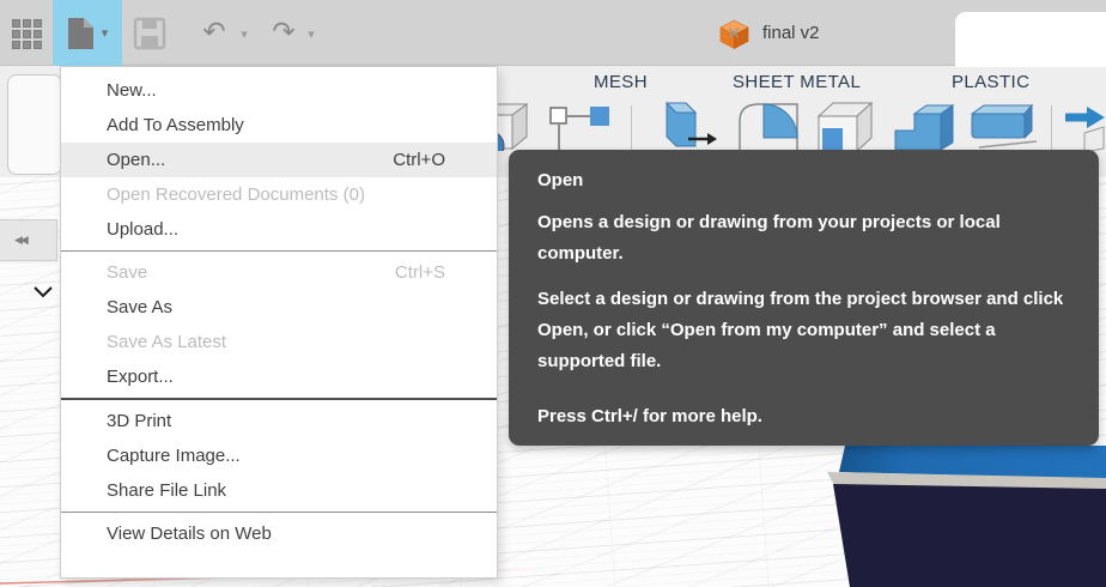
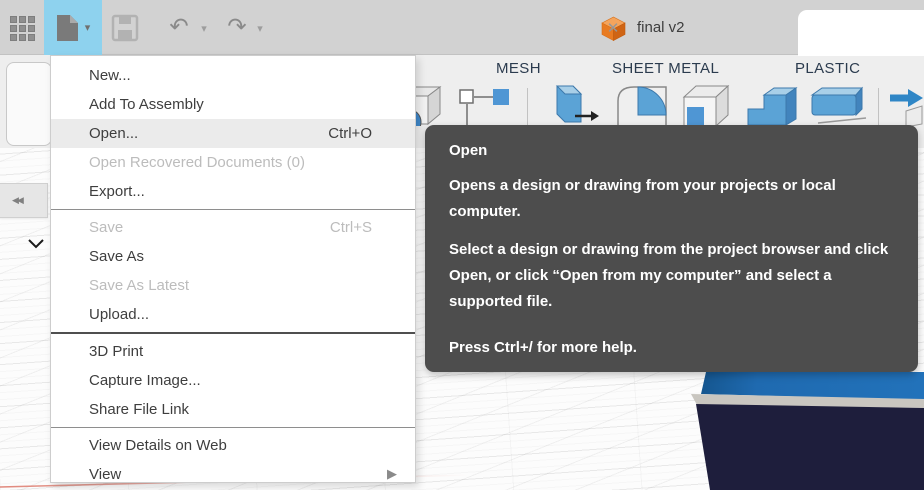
  ◀◀
  MESH
  SHEET METAL
  PLASTIC
  ▾
  ↶
  ▾
  ↷
  ▾
  final v2
  ✕
  Open
  Opens a design or drawing from your projects or local computer.
  Select a design or drawing from the project browser and click Open, or click “Open from my computer” and select a supported file.
  Press Ctrl+/ for more help.
  New...
  Add To Assembly
  Open...
  Ctrl+O
  Open Recovered Documents (0)
- Upload...
+ Export...
  Save
  Ctrl+S
  Save As
  Save As Latest
- Export...
+ Upload...
  3D Print
  Capture Image...
  Share File Link
  View Details on Web
+ View
+ ▶
